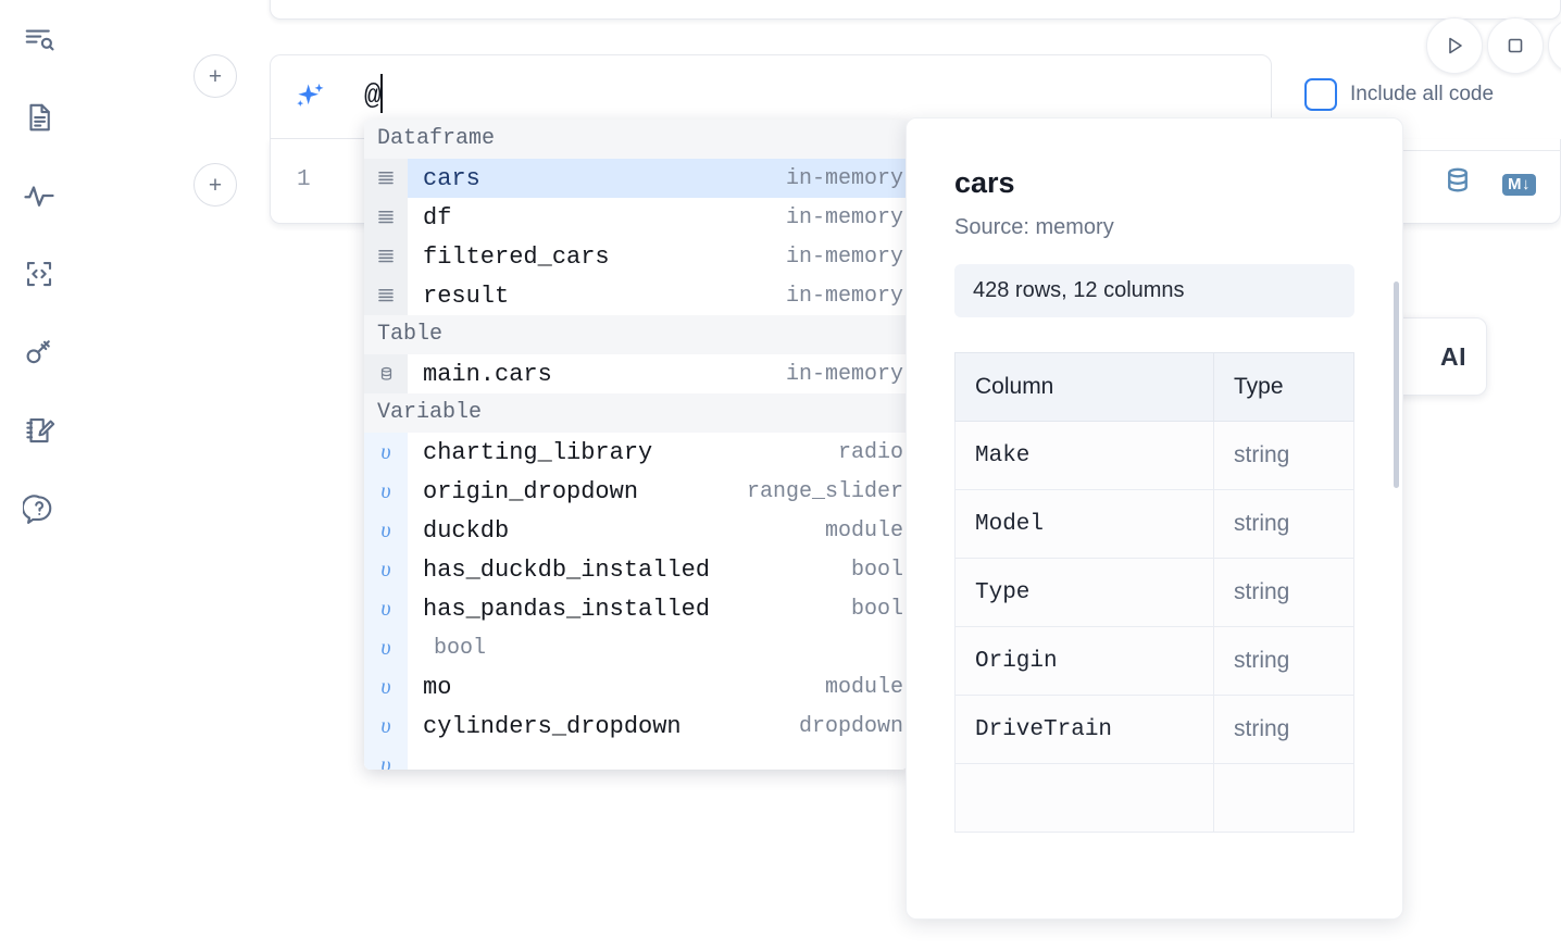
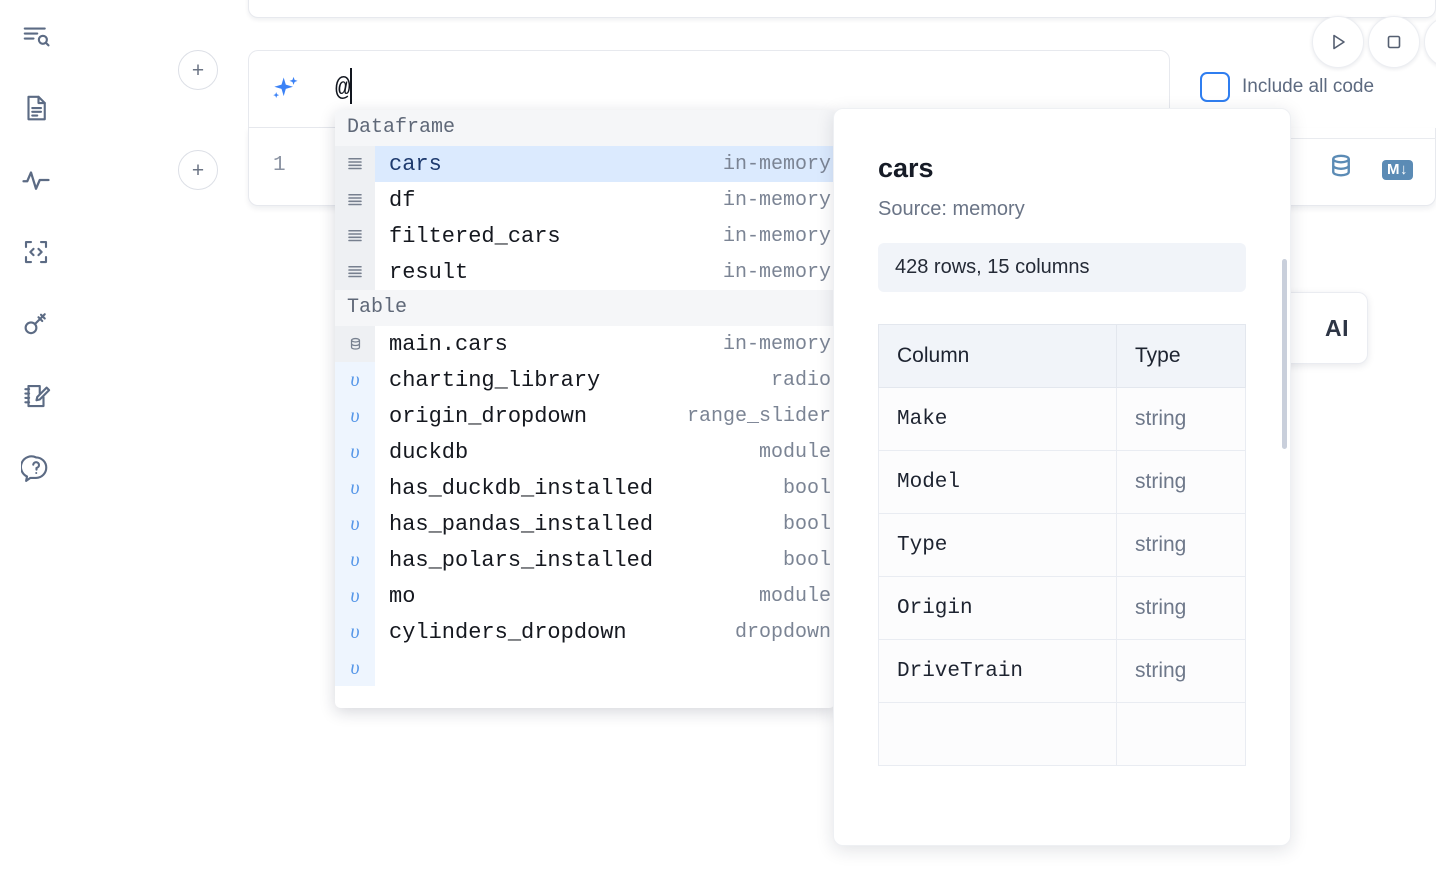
  +
  +
  @
  Include all code
  1
  M↓
  AI
  Dataframe
  cars
  in-memory
  df
  in-memory
  filtered_cars
  in-memory
  result
  in-memory
  Table
  main.cars
  in-memory
- Variable
  υ
  charting_library
  radio
  υ
  origin_dropdown
  range_slider
  υ
  duckdb
  module
  υ
  has_duckdb_installed
  bool
  υ
  has_pandas_installed
  bool
  υ
+ has_polars_installed
  bool
  υ
  mo
  module
  υ
  cylinders_dropdown
  dropdown
  υ
  cars
  Source: memory
- 428 rows, 12 columns
+ 428 rows, 15 columns
  Column	Type
  Make	string
  Model	string
  Type	string
  Origin	string
  DriveTrain	string
